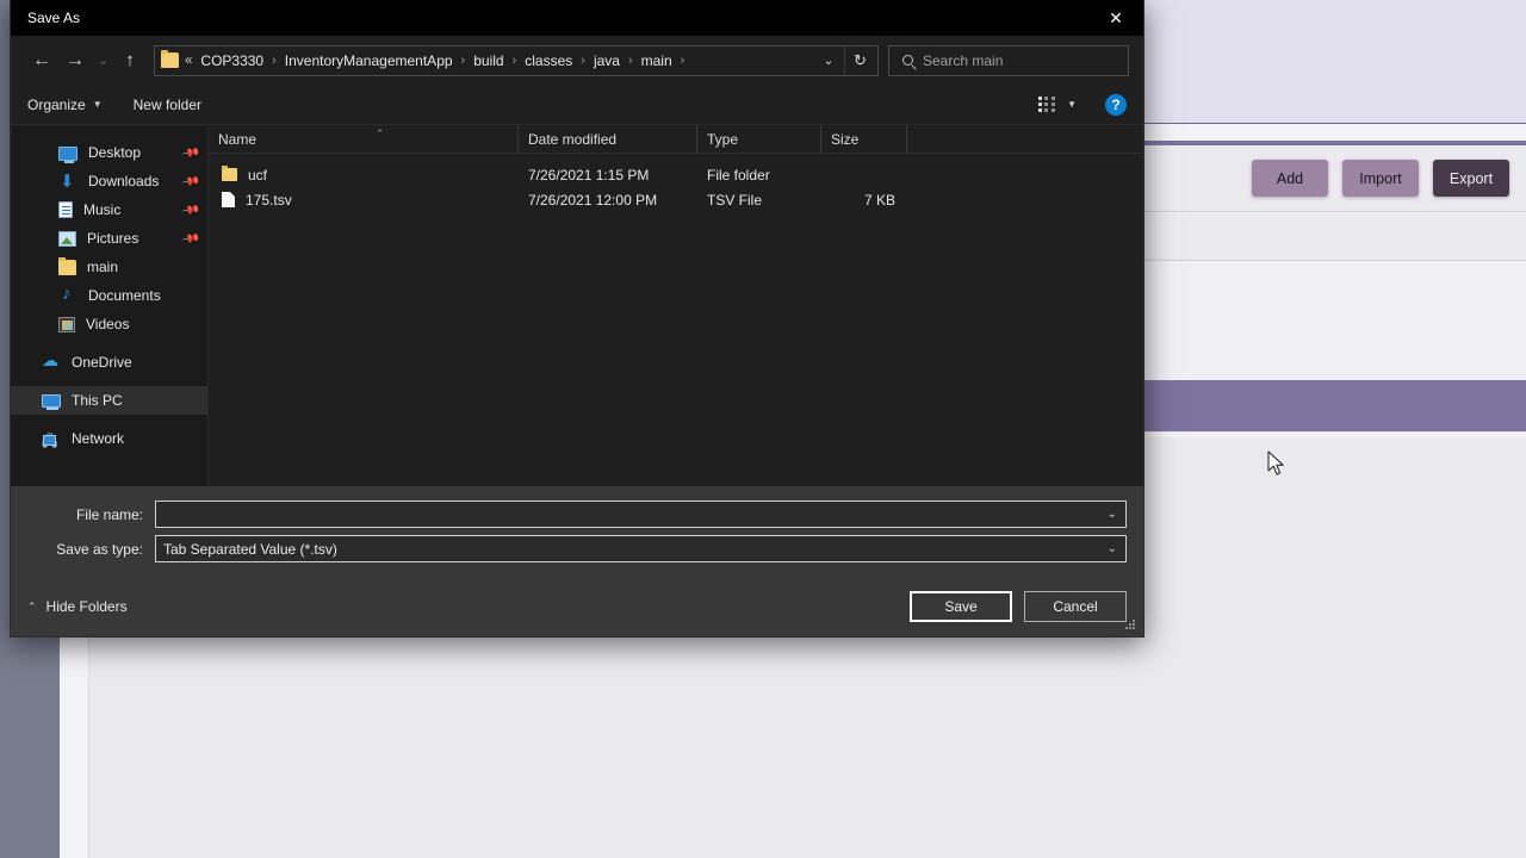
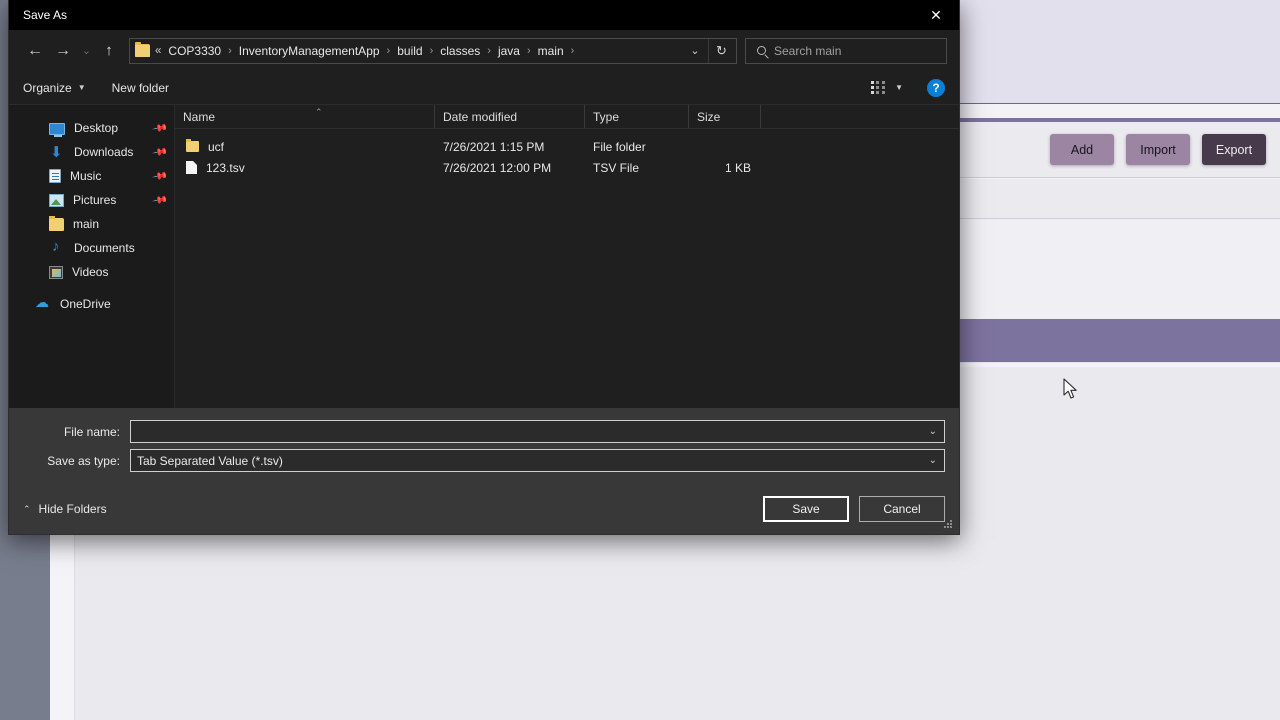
  Add
  Import
  Export
  Save As
  ✕
  ←
  →
  ⌄
  ↑
  «
  COP3330
  ›
  InventoryManagementApp
  ›
  build
  ›
  classes
  ›
  java
  ›
  main
  ›
  ⌄
  ↻
  Search main
  Organize
  ▼
  New folder
  ▼
  ?
  Desktop
  Downloads
  Music
  Pictures
  main
  Documents
  Videos
  OneDrive
- This PC
- Network
  ⌃
  Name
  Date modified
  Type
  Size
  ucf
  7/26/2021 1:15 PM
  File folder
- 175.tsv
+ 123.tsv
  7/26/2021 12:00 PM
  TSV File
- 7 KB
+ 1 KB
  File name:
  ⌄
  Save as type:
  Tab Separated Value (*.tsv)
  ⌄
  ⌃
  Hide Folders
  Save
  Cancel
